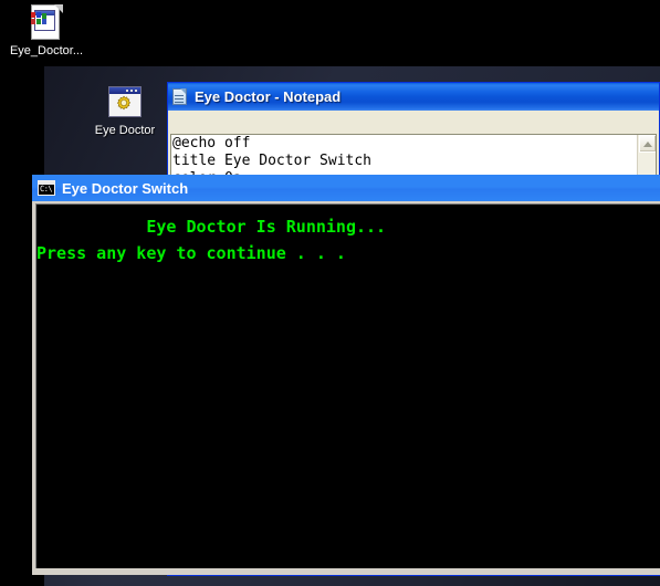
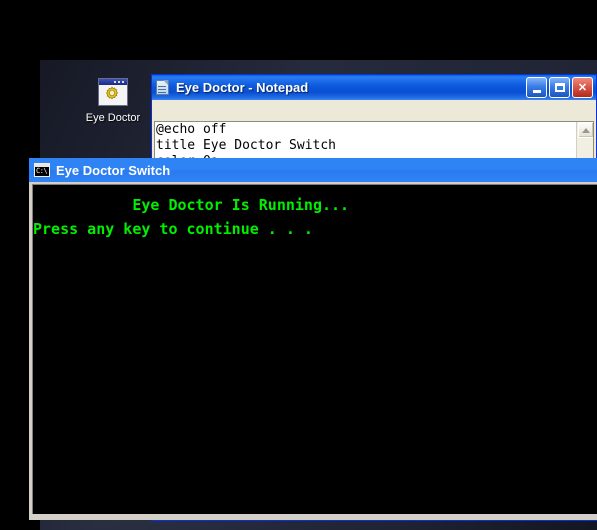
- Eye_Doctor...
  Eye Doctor
  Eye Doctor - Notepad
+ ✕
  @echo off
  title Eye Doctor Switch
  C:\
  Eye Doctor Switch
  Eye Doctor Is Running...
  Press any key to continue . . .
